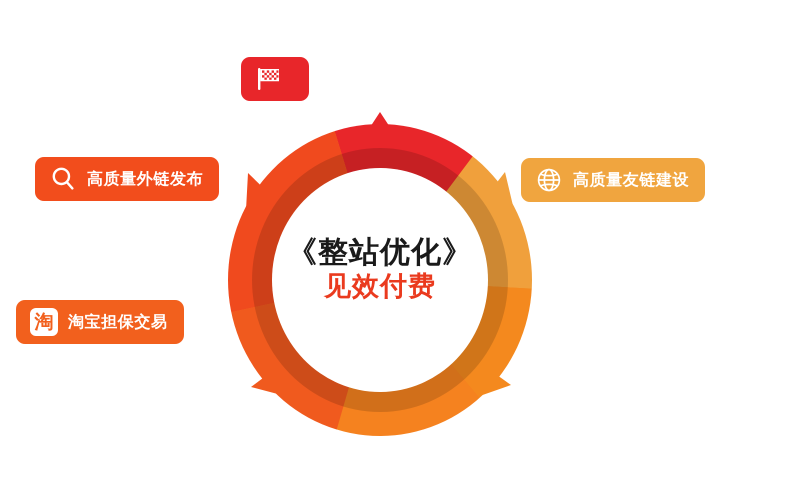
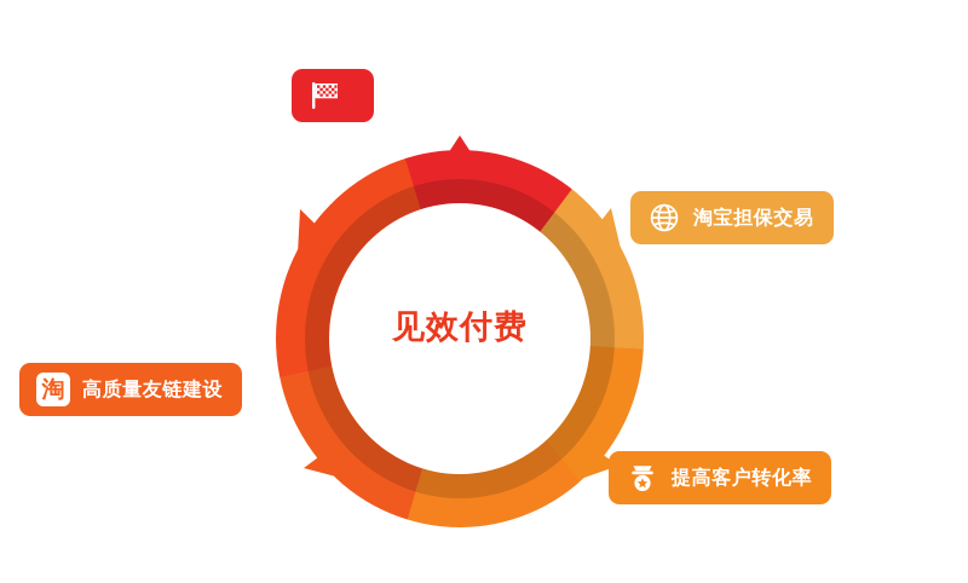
- 《整站优化》
  见效付费
- 高质量友链建设
+ 淘宝担保交易
+ 提高客户转化率
  淘
- 淘宝担保交易
+ 高质量友链建设
- 高质量外链发布
